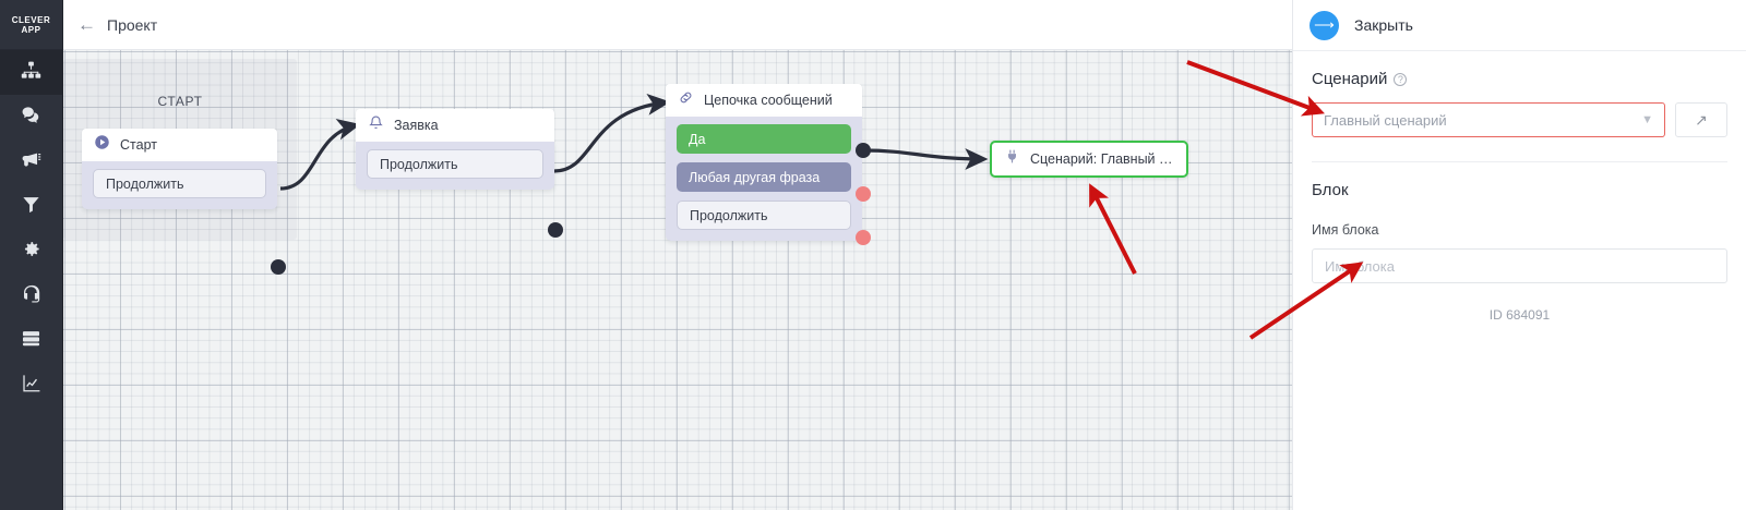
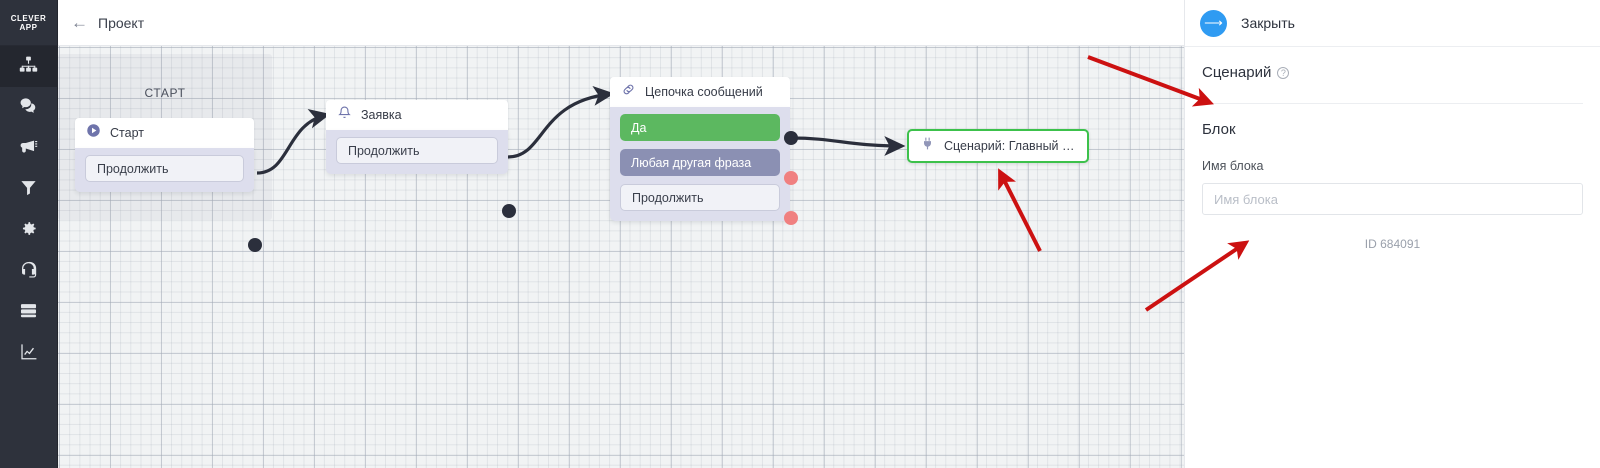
  CLEVER
  APP
  ←
  Проект
  СТАРТ
  Старт
  Продолжить
  Заявка
  Продолжить
  Цепочка сообщений
  Да
  Любая другая фраза
  Продолжить
  Сценарий: Главный сц
  ⟶
  Закрыть
  Сценарий
  ?
- Главный сценарий
- ▼
- ↗
  Блок
  Имя блока
  Имя блока
  ID 684091
